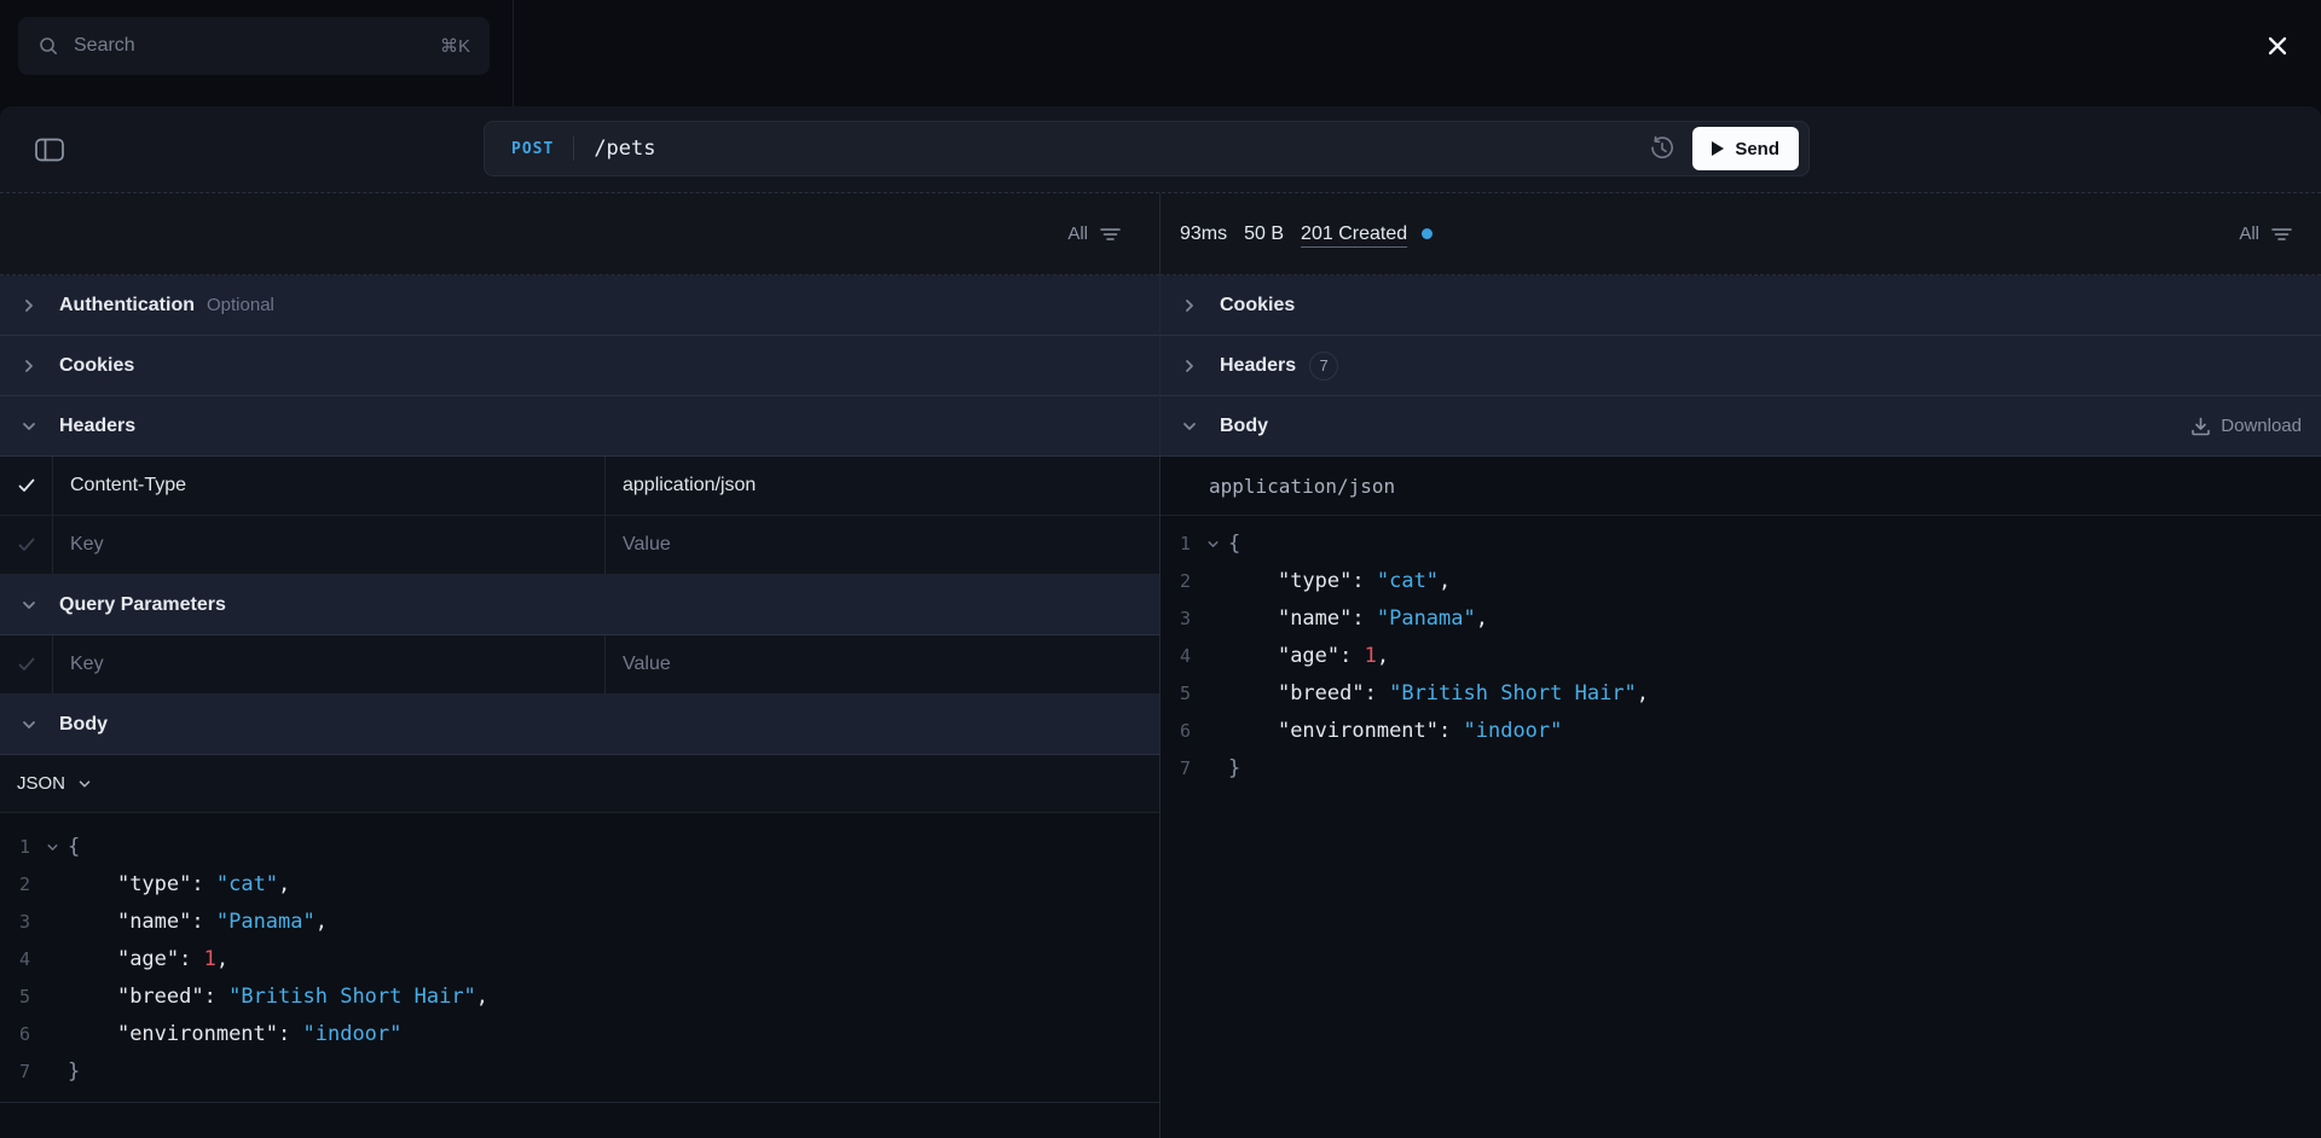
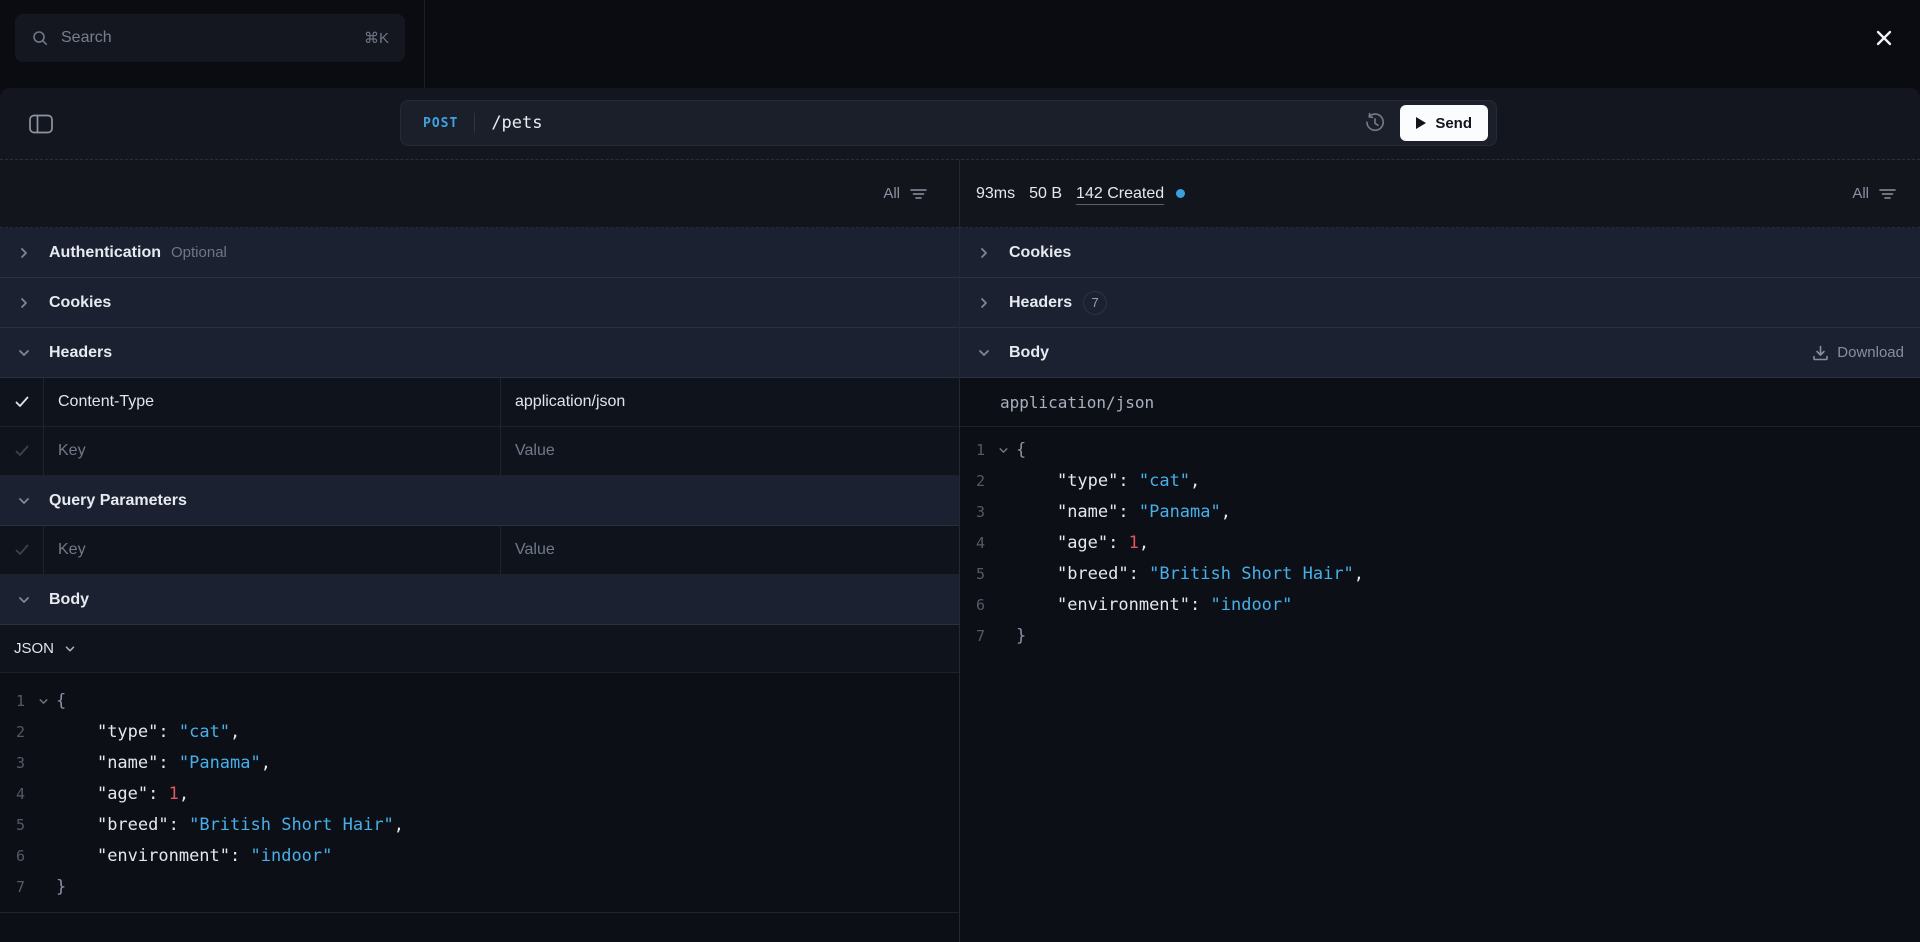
  Search
  ⌘K
  POST
  /pets
  Send
  All
  Authentication
  Optional
  Cookies
  Headers
  Content-Type
  application/json
  Key
  Value
  Query Parameters
  Key
  Value
  Body
  JSON
  1
  {
  2
  "type": "cat",
  3
  "name": "Panama",
  4
  "age": 1,
  5
  "breed": "British Short Hair",
  6
  "environment": "indoor"
  7
  }
  93ms
  50 B
- 201 Created
+ 142 Created
  All
  Cookies
  Headers
  7
  Body
  Download
  application/json
  1
  {
  2
  "type": "cat",
  3
  "name": "Panama",
  4
  "age": 1,
  5
  "breed": "British Short Hair",
  6
  "environment": "indoor"
  7
  }
